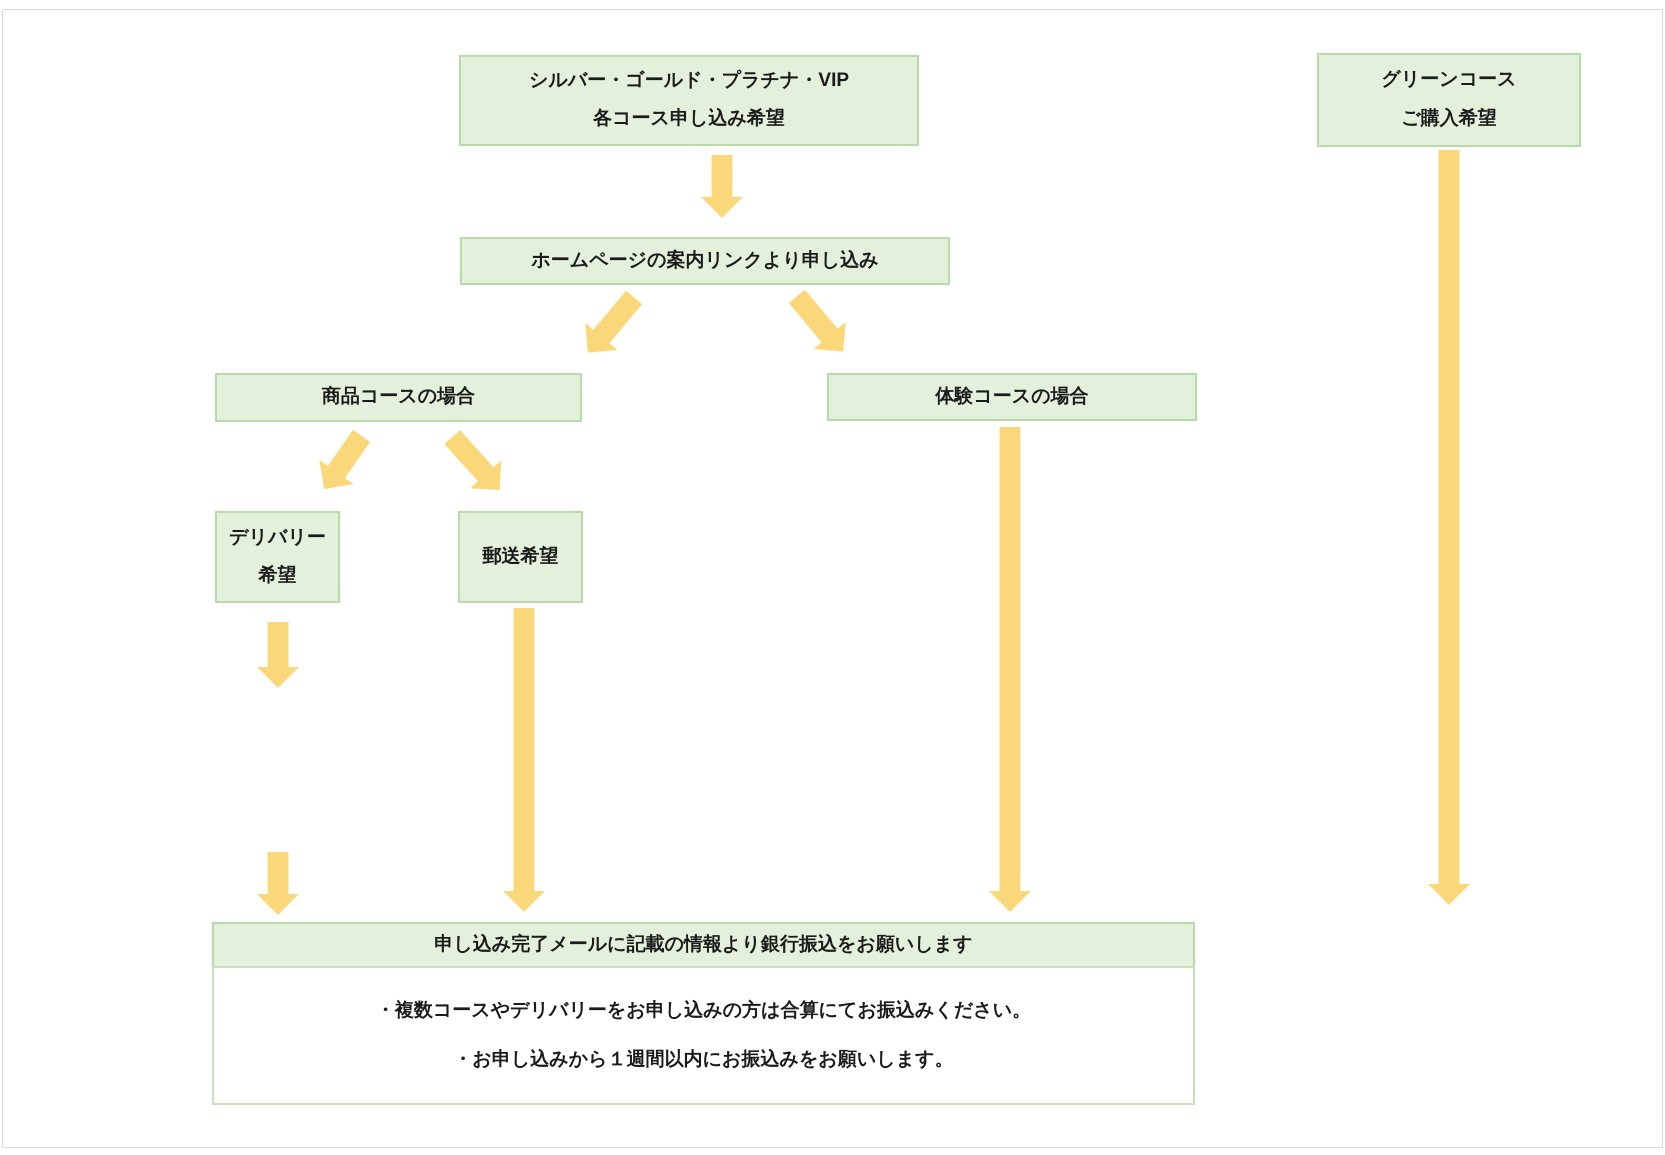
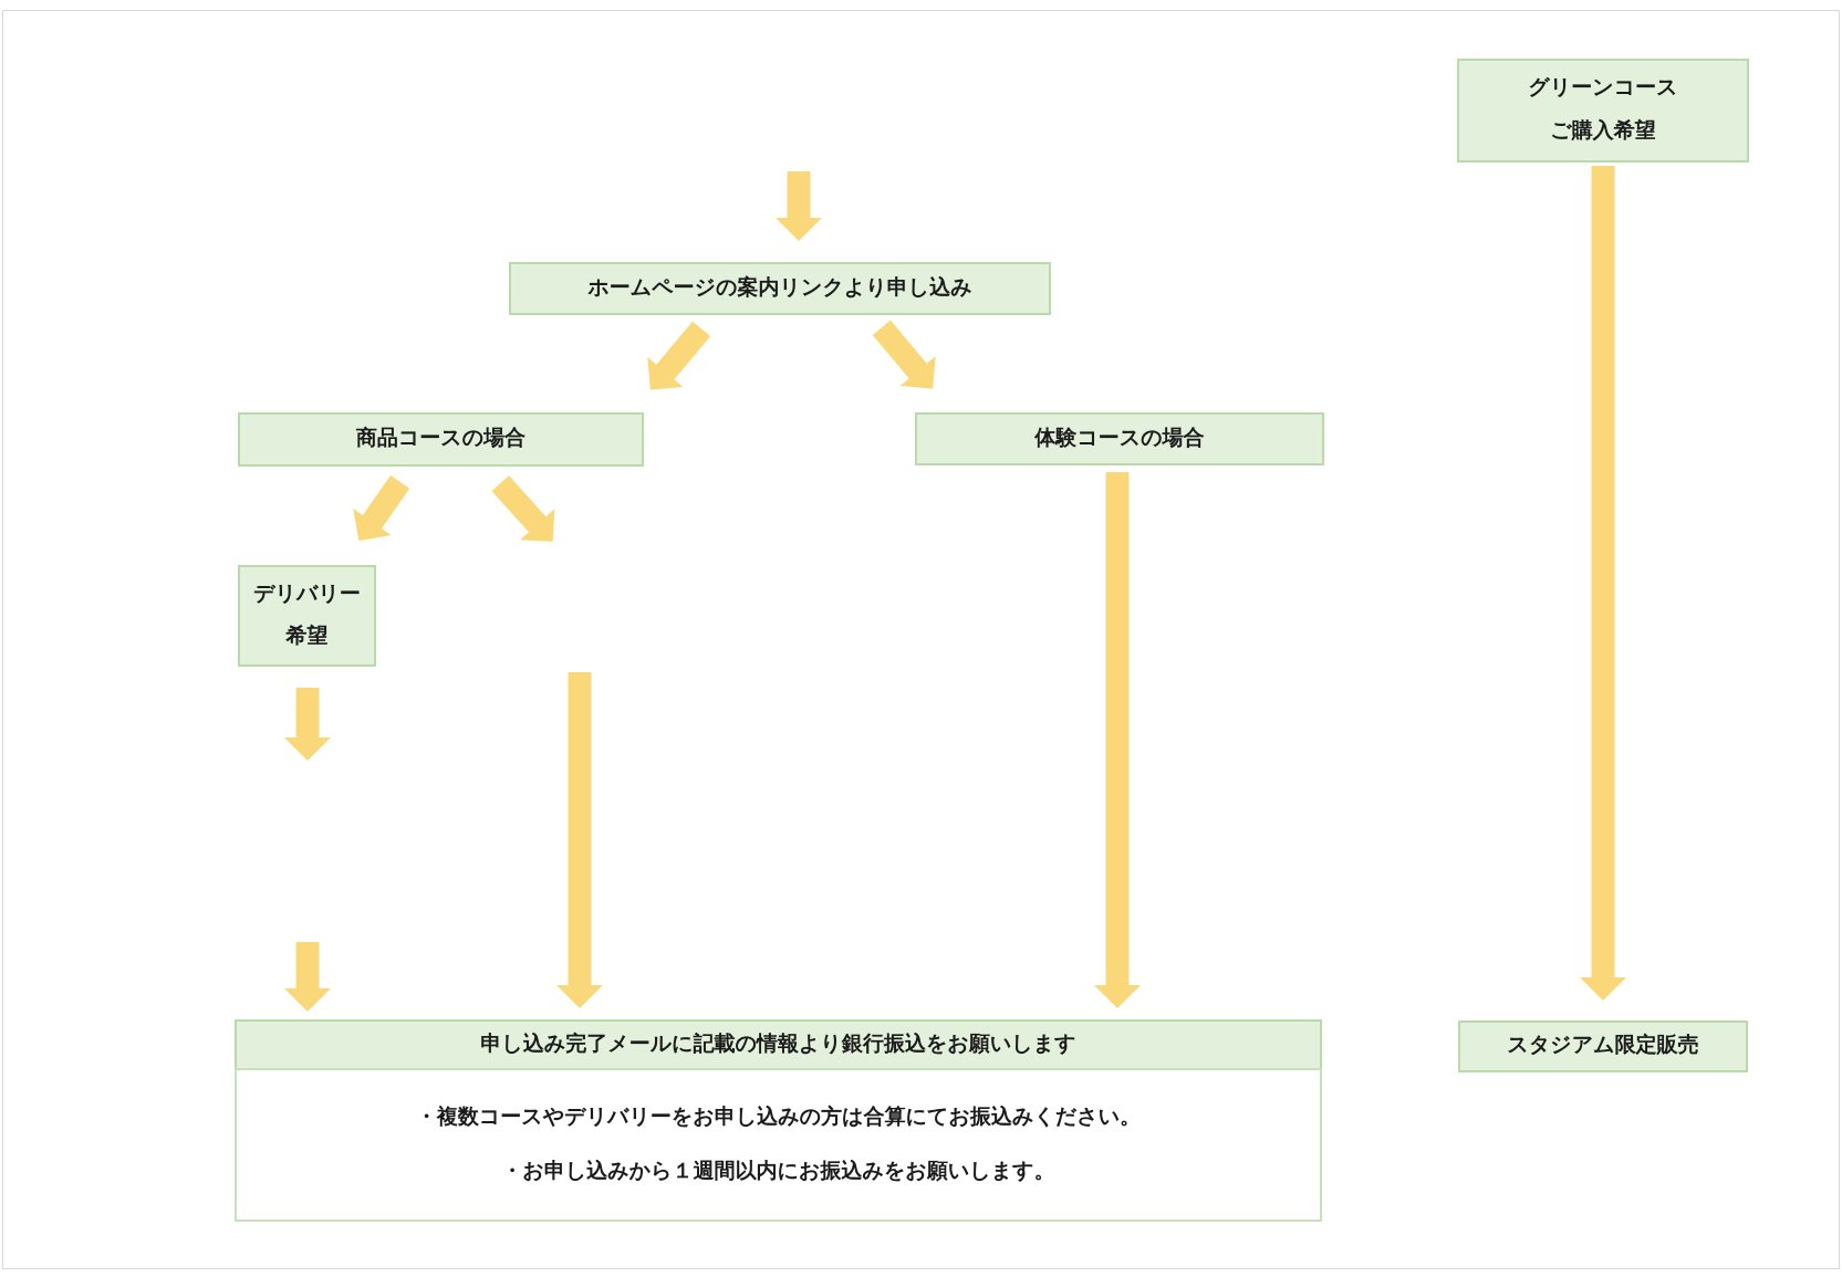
- シルバー・ゴールド・プラチナ・VIP
- 各コース申し込み希望
  ホームページの案内リンクより申し込み
  商品コースの場合
  体験コースの場合
  デリバリー
  希望
- 郵送希望
  申し込み完了メールに記載の情報より銀行振込をお願いします
  ・複数コースやデリバリーをお申し込みの方は合算にてお振込みください。
  ・お申し込みから１週間以内にお振込みをお願いします。
  グリーンコース
  ご購入希望
+ スタジアム限定販売
